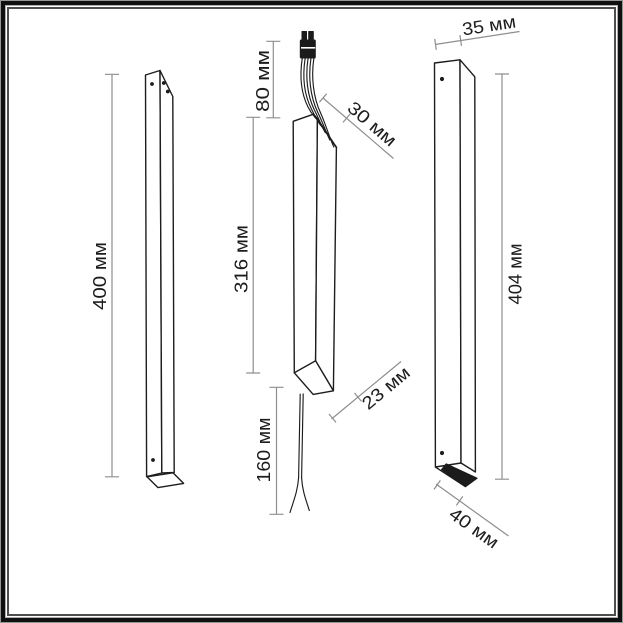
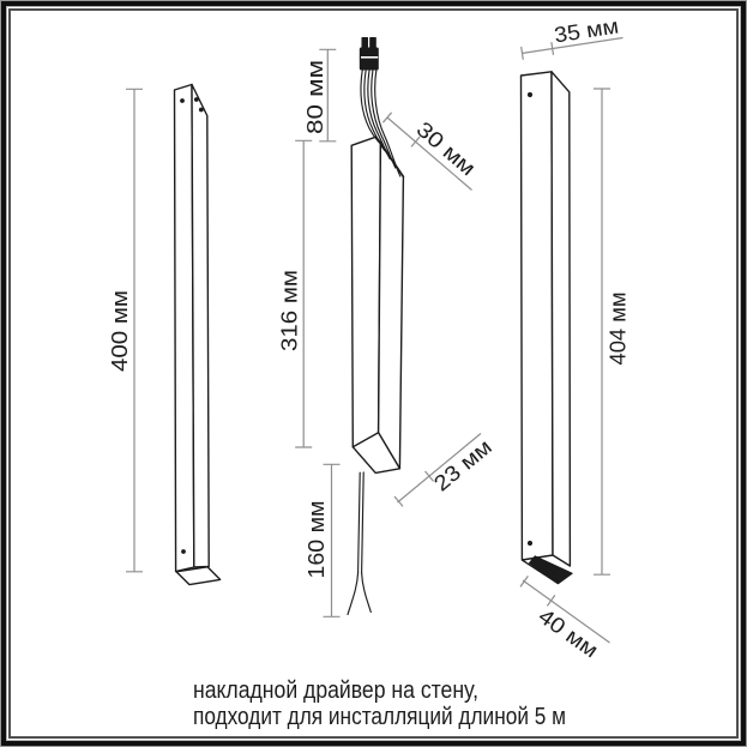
+ накладной драйвер на стену,
+ подходит для инсталляций длиной 5 м
